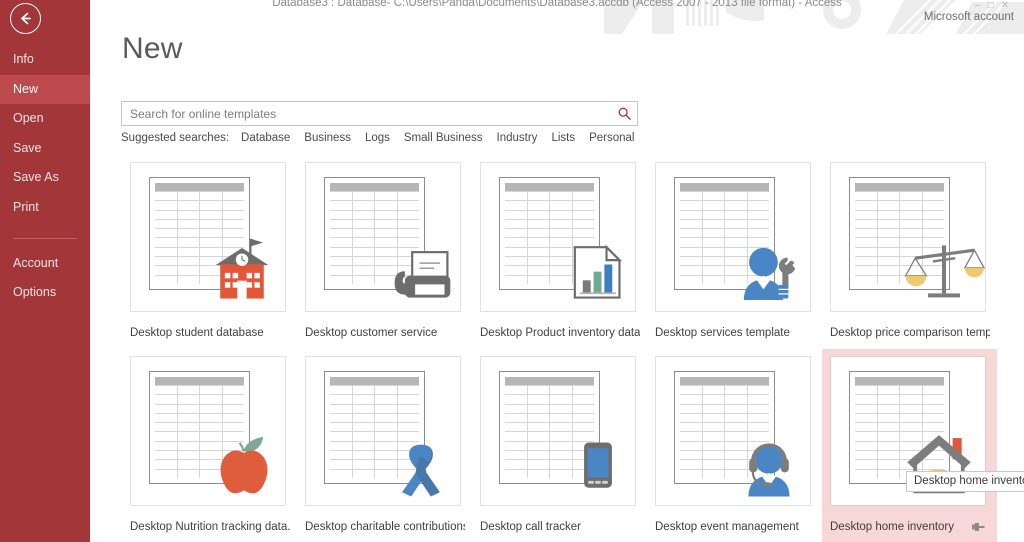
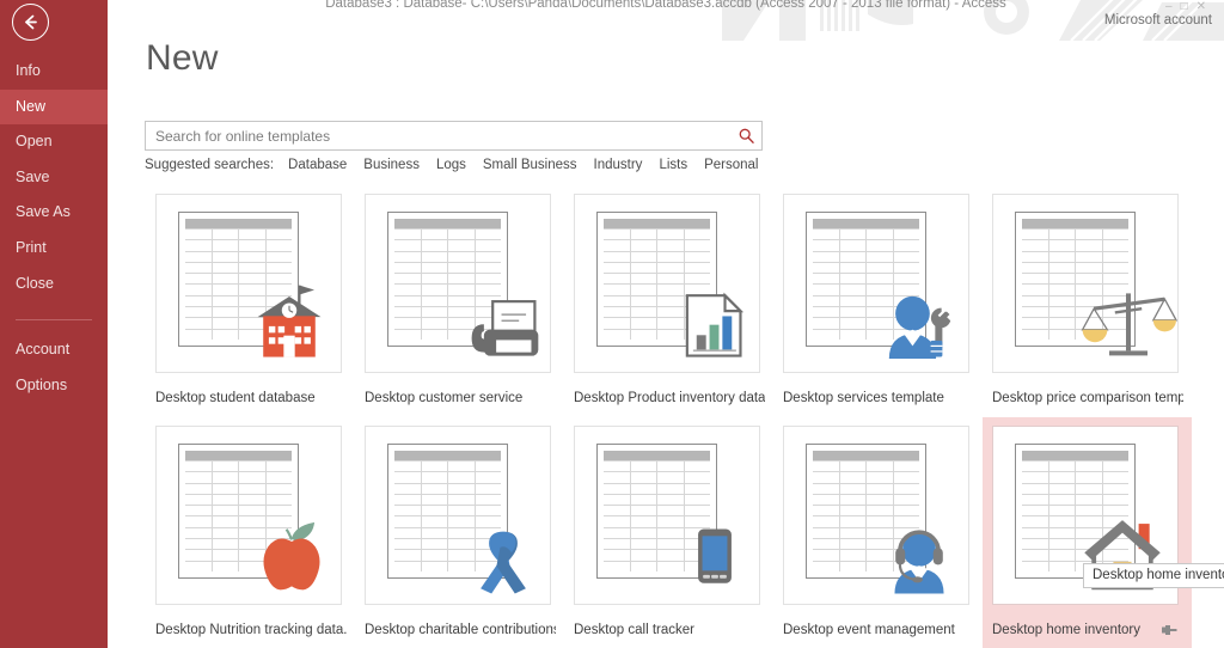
  Database3 : Database- C:\Users\Panda\Documents\Database3.accdb (Access 2007 - 2013 file format) - Access
  –□✕
  Microsoft account
  Info
  New
  Open
  Save
  Save As
  Print
+ Close
  Account
  Options
  New
  Search for online templates
  Suggested searches:
  Database
  Business
  Logs
  Small Business
  Industry
  Lists
  Personal
  Desktop student database
  Desktop customer service
  Desktop Product inventory data
  Desktop services template
  Desktop price comparison temp
  Desktop Nutrition tracking data.
  Desktop charitable contribution
  Desktop call tracker
  Desktop event management
  Desktop home invent
  Desktop home inventory
